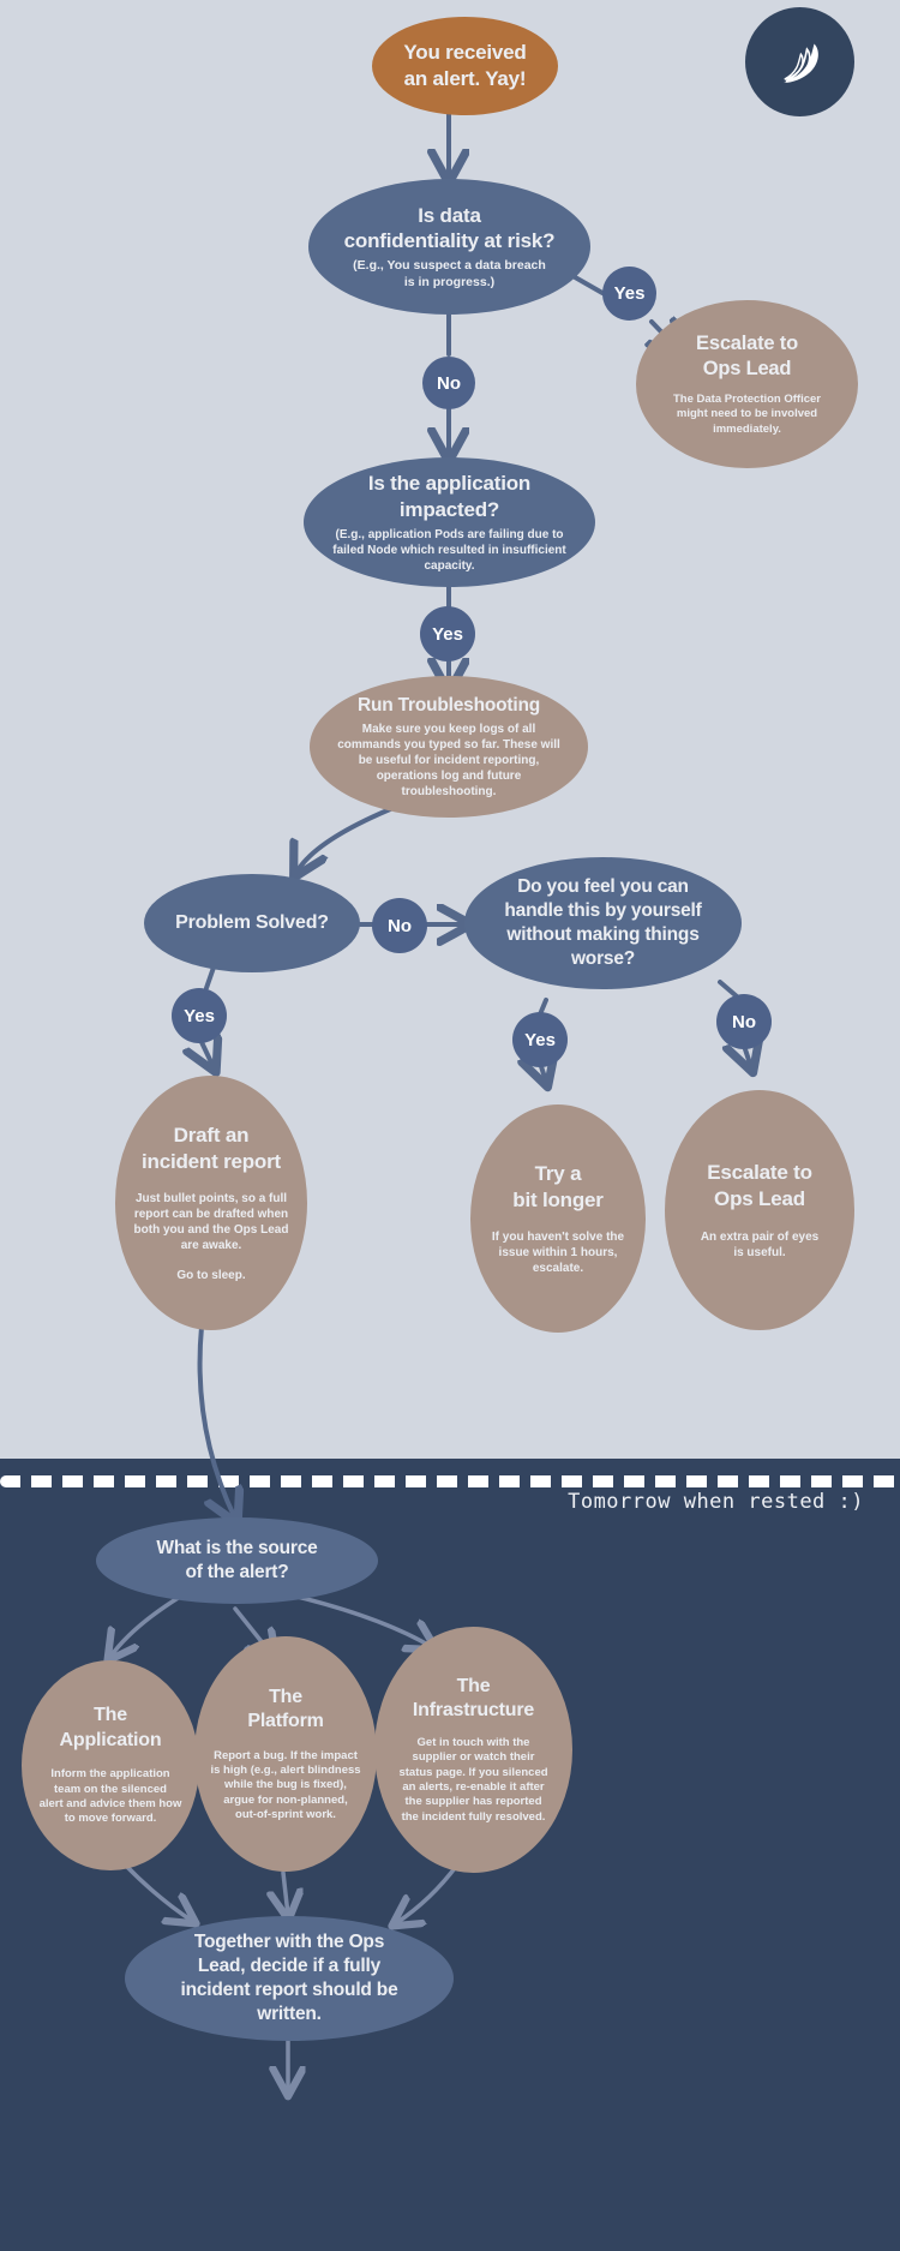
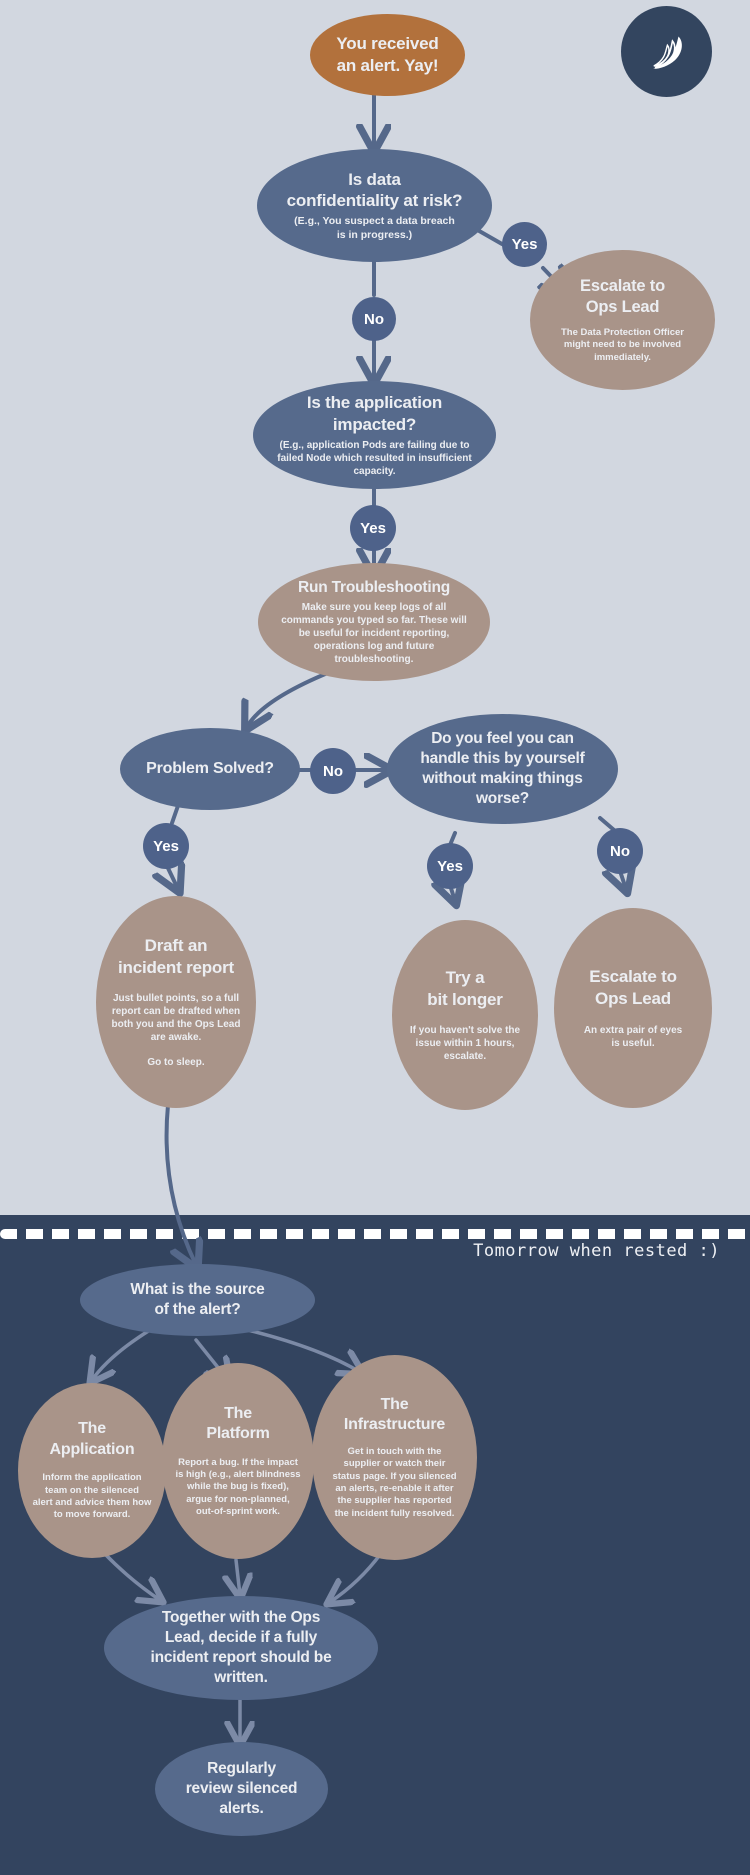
  You received
  an alert. Yay!
  Is data
  confidentiality at risk?
  (E.g., You suspect a data breach
  is in progress.)
  Yes
  No
  Escalate to
  Ops Lead
  The Data Protection Officer
  might need to be involved
  immediately.
  Is the application
  impacted?
  (E.g., application Pods are failing due to
  failed Node which resulted in insufficient
  capacity.
  Yes
  Run Troubleshooting
  Make sure you keep logs of all
  commands you typed so far. These will
  be useful for incident reporting,
  operations log and future
  troubleshooting.
  Problem Solved?
  No
  Do you feel you can
  handle this by yourself
  without making things
  worse?
  Yes
  Yes
  No
  Draft an
  incident report
  Just bullet points, so a full
  report can be drafted when
  both you and the Ops Lead
  are awake.
  Go to sleep.
  Try a
  bit longer
  If you haven't solve the
  issue within 1 hours,
  escalate.
  Escalate to
  Ops Lead
  An extra pair of eyes
  is useful.
  Tomorrow when rested :)
  What is the source
  of the alert?
  The
  Application
  Inform the application
  team on the silenced
  alert and advice them how
  to move forward.
  The
  Platform
  Report a bug. If the impact
  is high (e.g., alert blindness
  while the bug is fixed),
  argue for non-planned,
  out-of-sprint work.
  The
  Infrastructure
  Get in touch with the
  supplier or watch their
  status page. If you silenced
  an alerts, re-enable it after
  the supplier has reported
  the incident fully resolved.
  Together with the Ops
  Lead, decide if a fully
  incident report should be
  written.
+ Regularly
+ review silenced
+ alerts.
